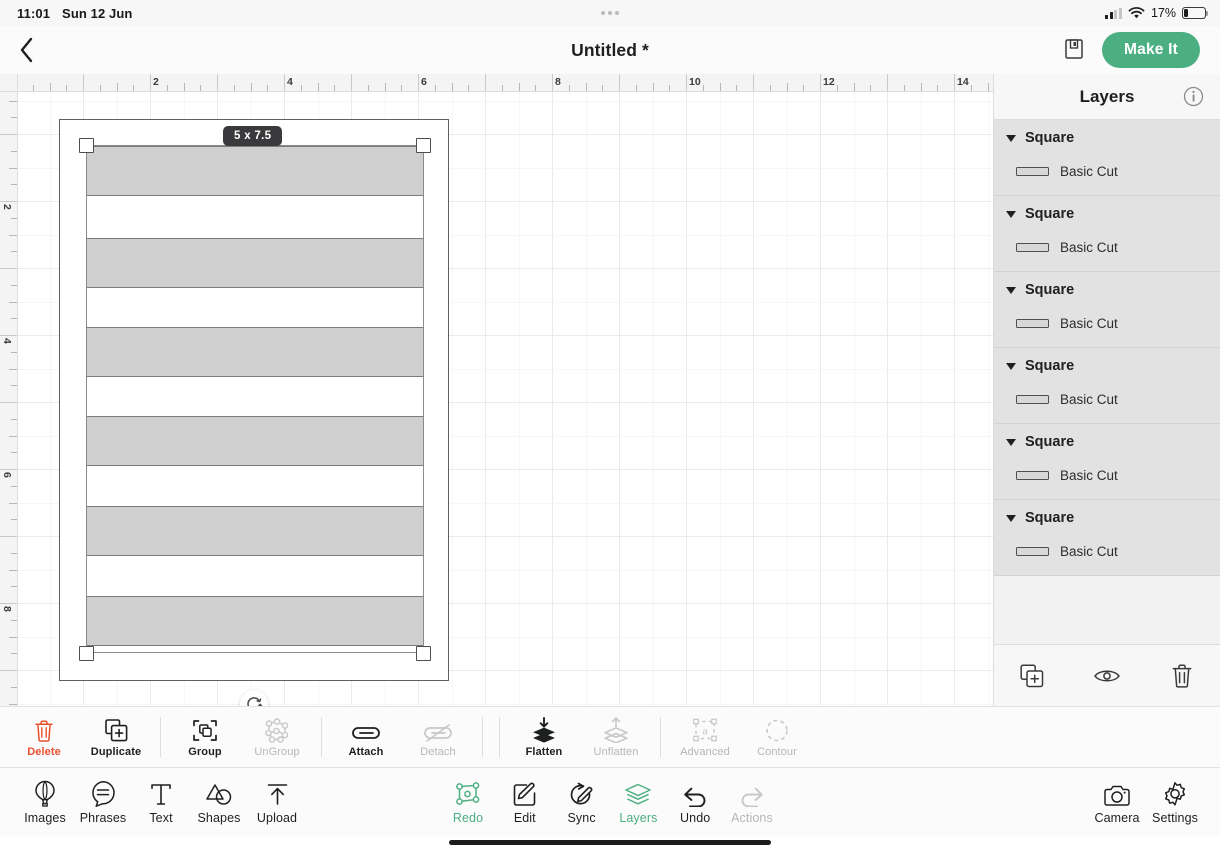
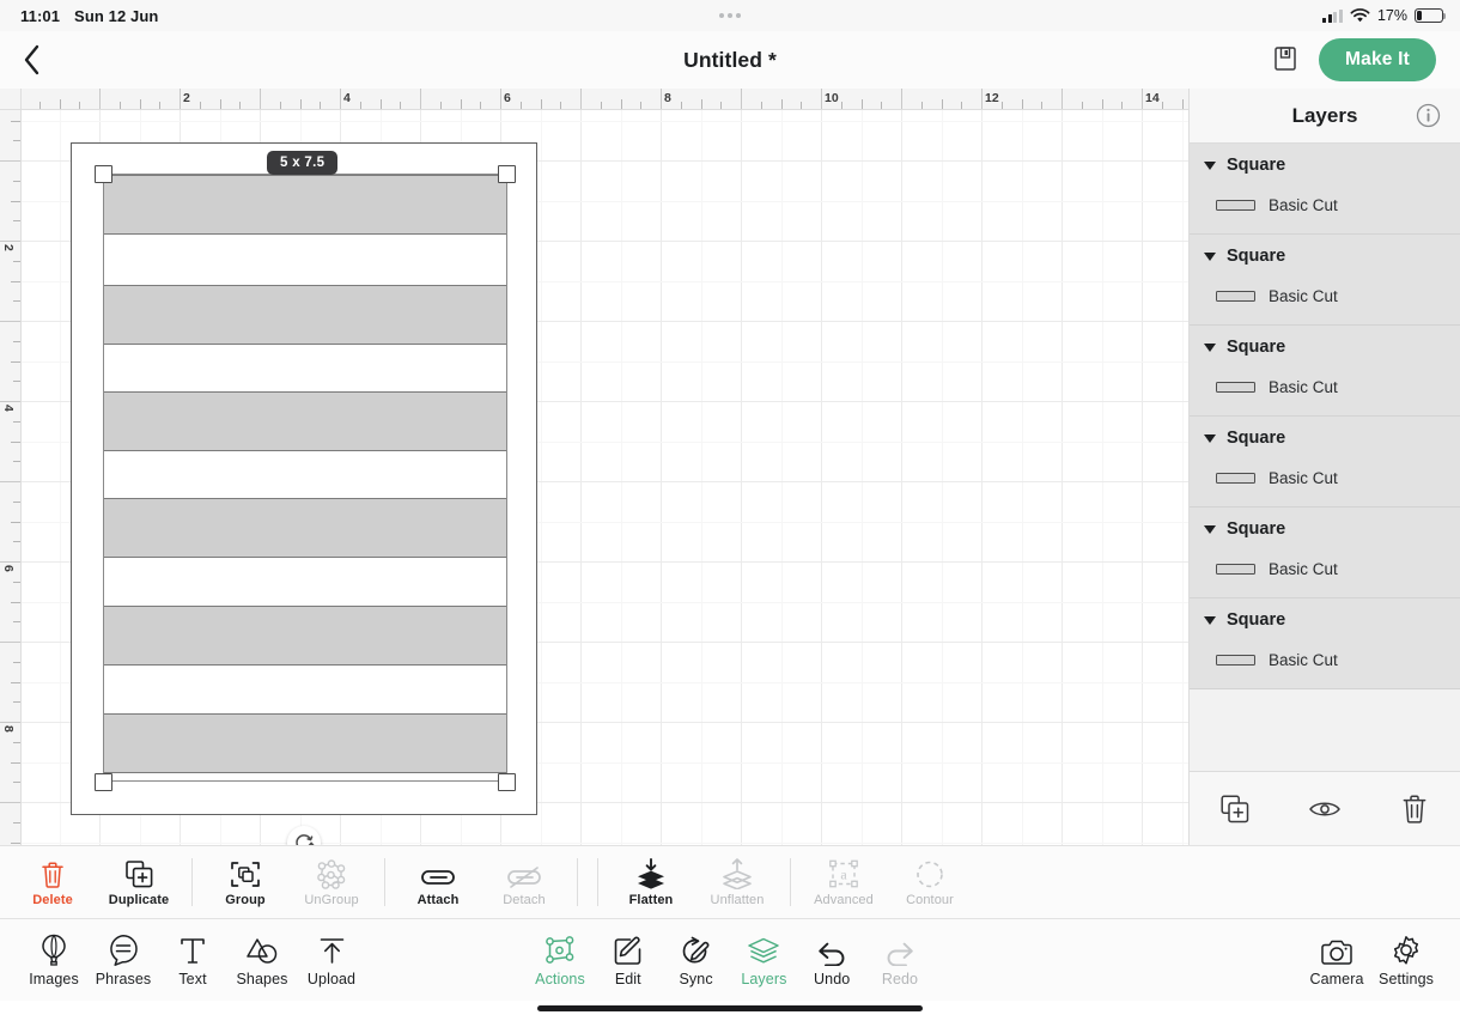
  11:01
  Sun 12 Jun
  17%
  Untitled *
  Make It
  5 x 7.5
  2
  4
  6
  8
  10
  12
  14
  Layers
  Square
  Basic Cut
  Square
  Basic Cut
  Square
  Basic Cut
  Square
  Basic Cut
  Square
  Basic Cut
  Square
  Basic Cut
  Delete
  Duplicate
  Group
  UnGroup
  Attach
  Detach
  Flatten
  Unflatten
  a
  Advanced
  Contour
  Images
  Phrases
  Text
  Shapes
  Upload
- Redo
+ Actions
  Edit
  Sync
  Layers
  Undo
- Actions
+ Redo
  Camera
  Settings
